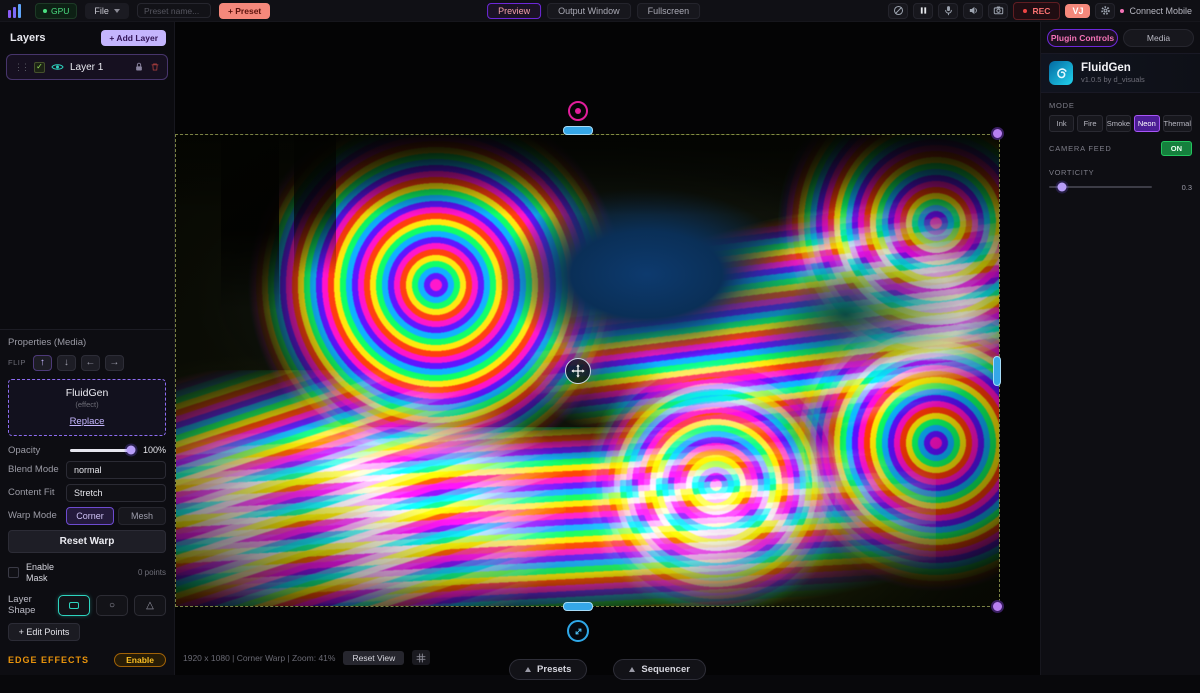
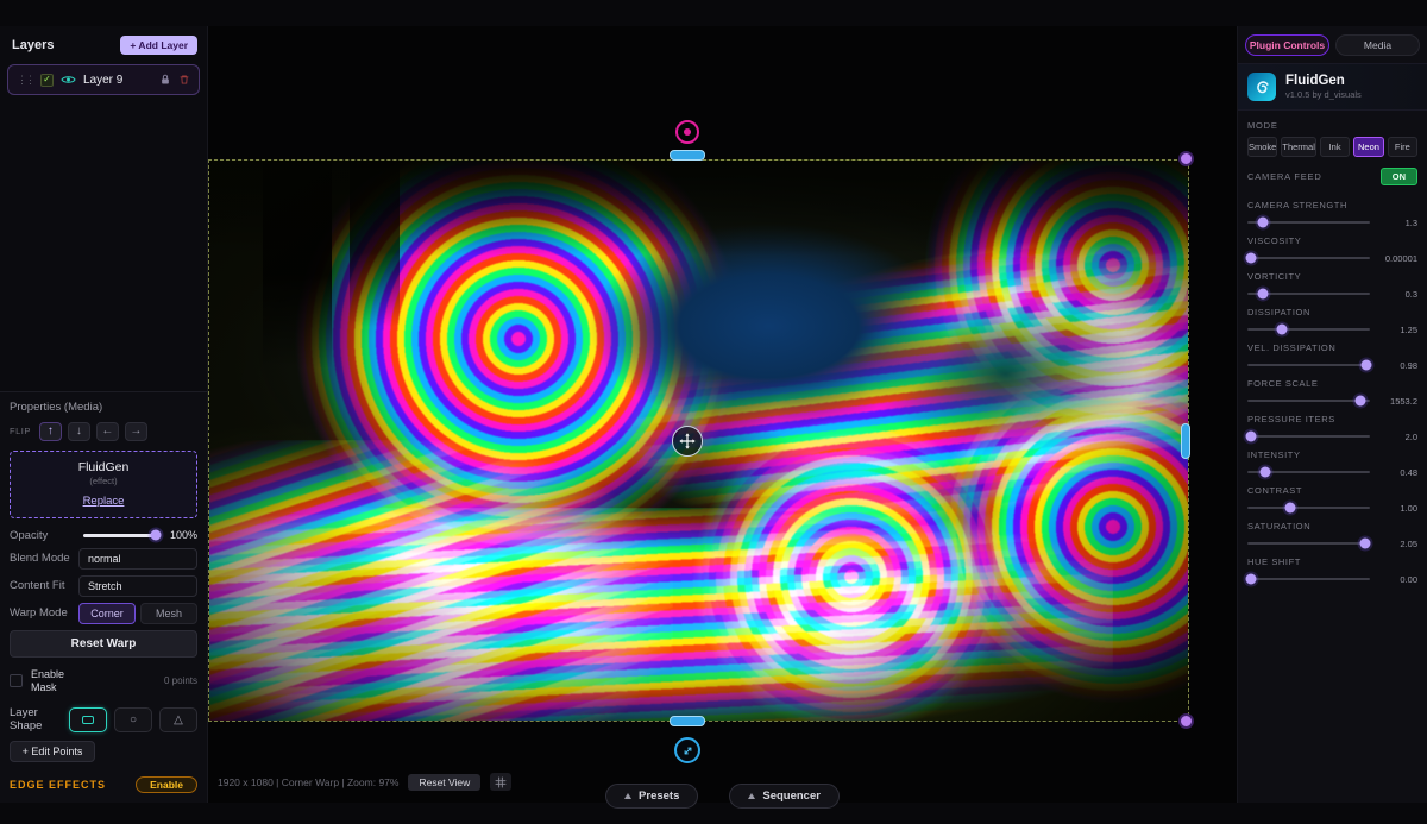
- GPU
- File
- Preset name...
- + Preset
- Preview
- Output Window
- Fullscreen
- REC
- VJ
- Connect Mobile
  Layers
  + Add Layer
  ⋮⋮
  ✓
- Layer 1
+ Layer 9
  Properties (Media)
  FLIP
  ↑
  ↓
  ←
  →
  FluidGen
  (effect)
  Replace
  Opacity
  100%
  Blend Mode
  normal
  Content Fit
  Stretch
  Warp Mode
  Corner
  Mesh
  Reset Warp
  Enable
  Mask
  0 points
  Layer Shape
  ○
  △
  + Edit Points
  EDGE EFFECTS
  Enable
- 1920 x 1080 | Corner Warp | Zoom: 41%
+ 1920 x 1080 | Corner Warp | Zoom: 97%
  Reset View
  Presets
  Sequencer
  Plugin Controls
  Media
  FluidGen
  v1.0.5 by d_visuals
  MODE
- Ink
+ Smoke
- Fire
+ Thermal
- Smoke
+ Ink
  Neon
- Thermal
+ Fire
  CAMERA FEED
  ON
+ CAMERA STRENGTH
+ 1.3
+ VISCOSITY
+ 0.00001
  VORTICITY
  0.3
+ DISSIPATION
+ 1.25
+ VEL. DISSIPATION
+ 0.98
+ FORCE SCALE
+ 1553.2
+ PRESSURE ITERS
+ 2.0
+ INTENSITY
+ 0.48
+ CONTRAST
+ 1.00
+ SATURATION
+ 2.05
+ HUE SHIFT
+ 0.00
